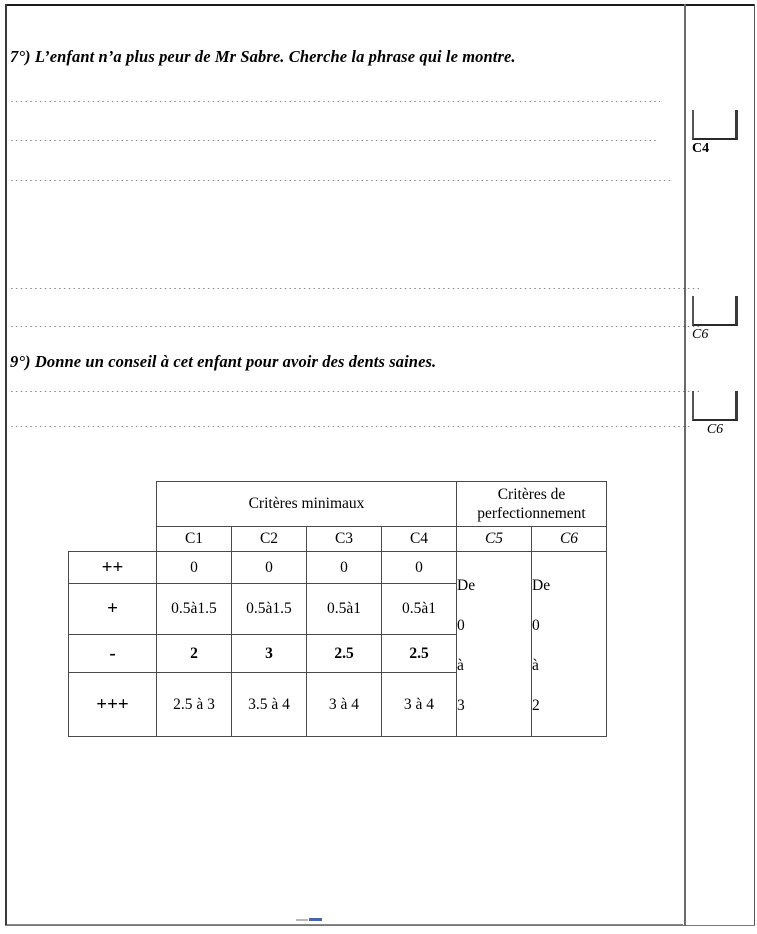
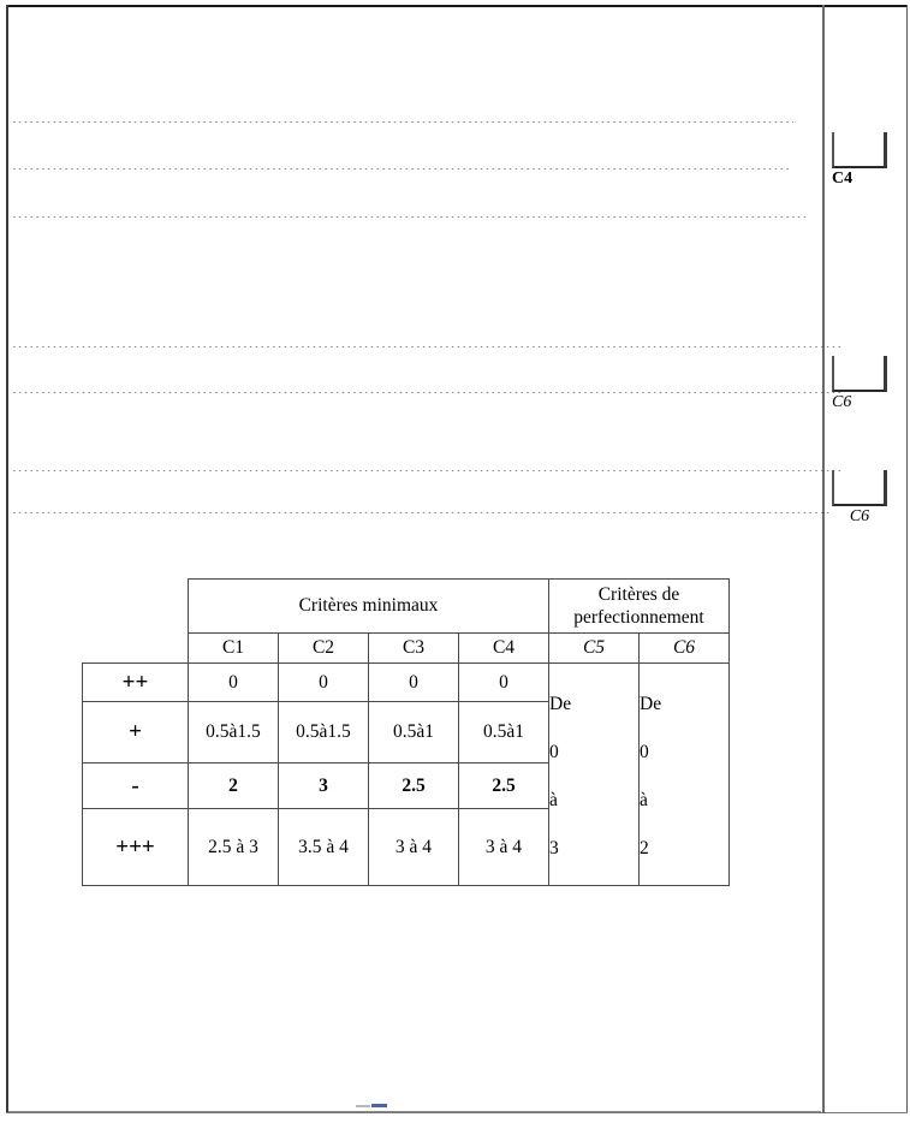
- 7°) L’enfant n’a plus peur de Mr Sabre. Cherche la phrase qui le montre.
- 9°) Donne un conseil à cet enfant pour avoir des dents saines.
  C4
  C6
  C6
  	Critères minimaux	Critères de perfectionnement
  	C1	C2	C3	C4	C5	C6
  ++	0	0	0	0	De 0 à 3	De 0 à 2
  +	0.5à1.5	0.5à1.5	0.5à1	0.5à1
  -	2	3	2.5	2.5
  +++	2.5 à 3	3.5 à 4	3 à 4	3 à 4
